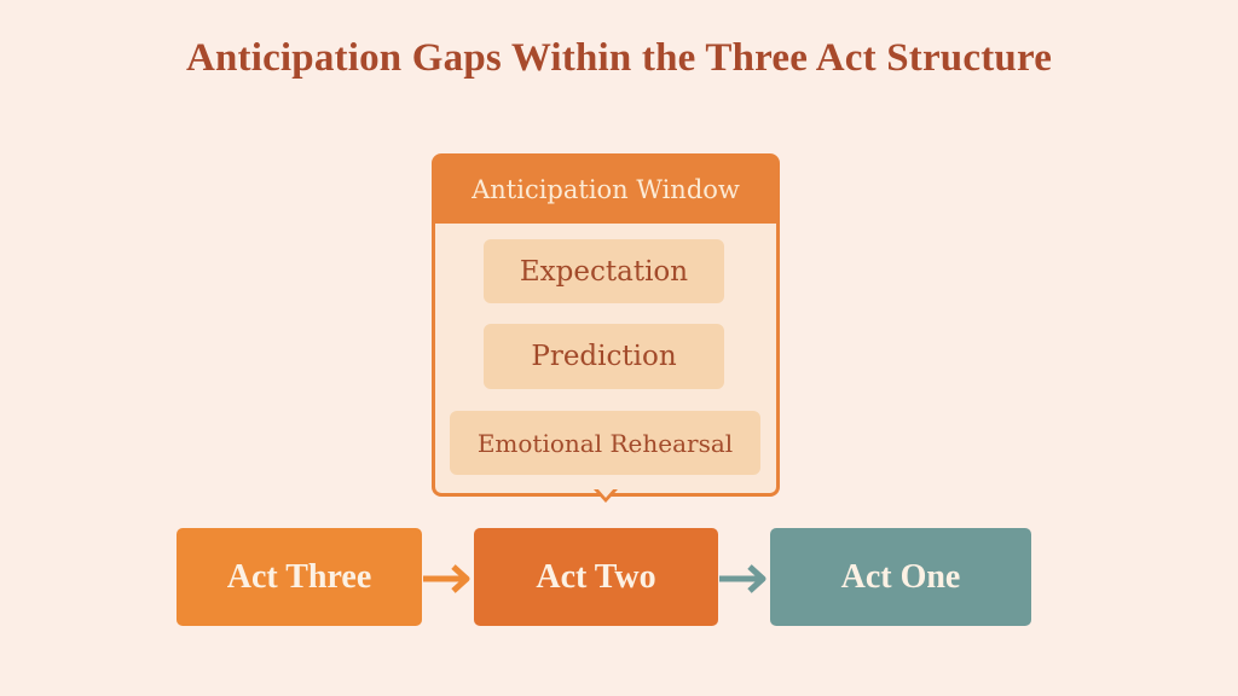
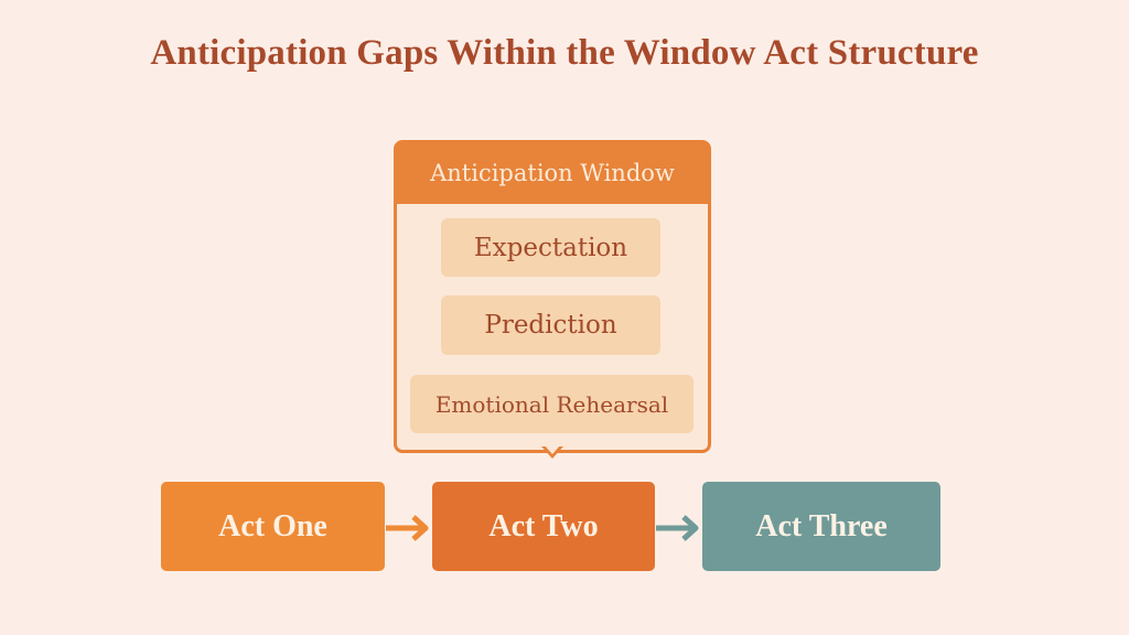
- Anticipation Gaps Within the Three Act Structure
+ Anticipation Gaps Within the Window Act Structure
  Anticipation Window
  Expectation
  Prediction
  Emotional Rehearsal
- Act Three
+ Act One
  Act Two
- Act One
+ Act Three
